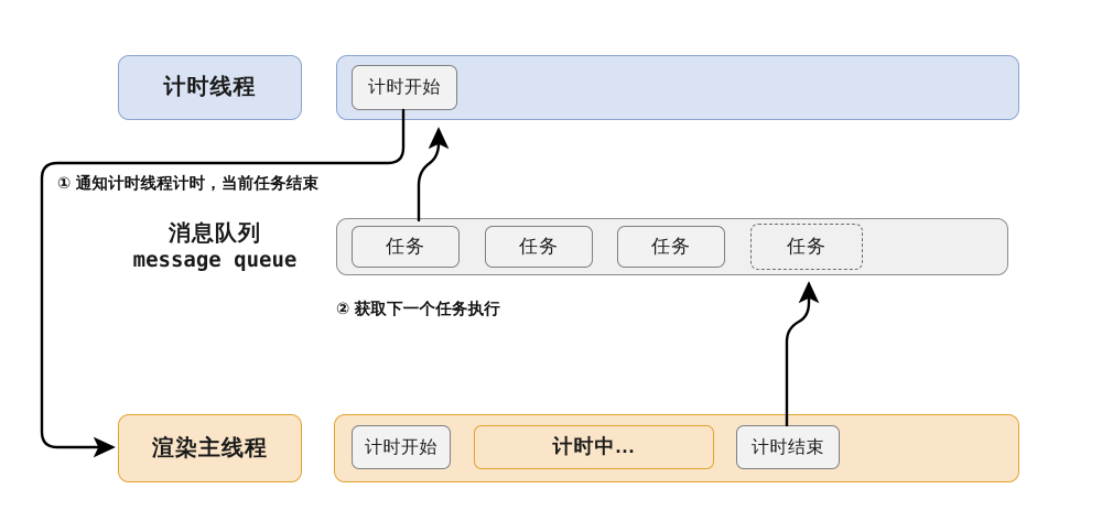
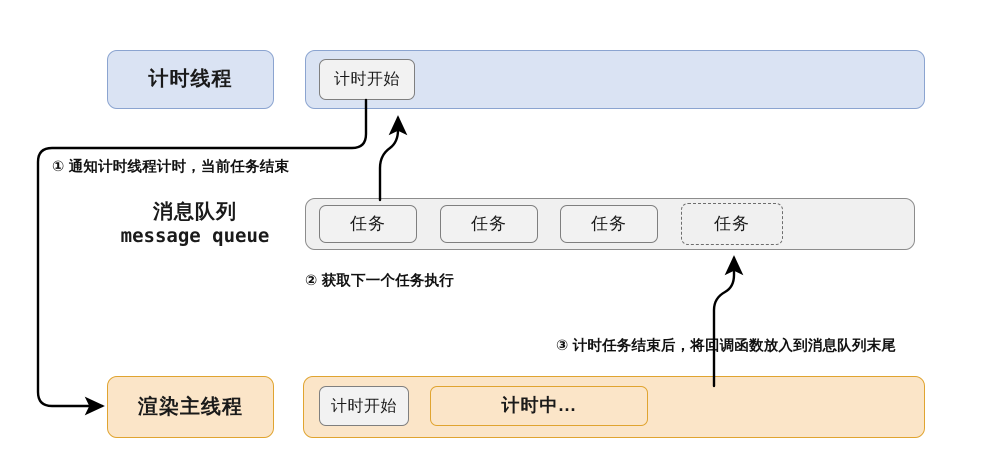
  计时线程
  计时开始
  消息队列
  message queue
  任务
  任务
  任务
  任务
  渲染主线程
  计时开始
  计时中...
- 计时结束
  ① 通知计时线程计时，当前任务结束
  ② 获取下一个任务执行
+ ③ 计时任务结束后，将回调函数放入到消息队列末尾
